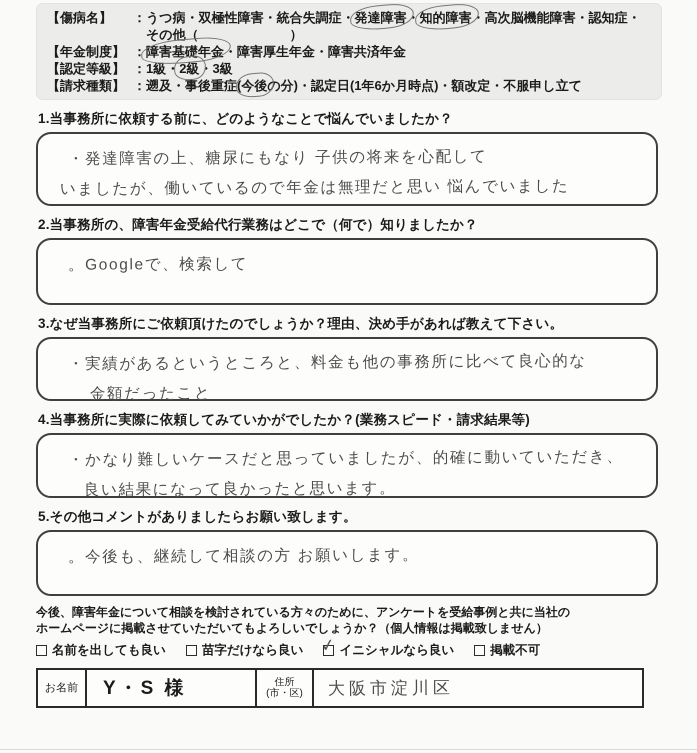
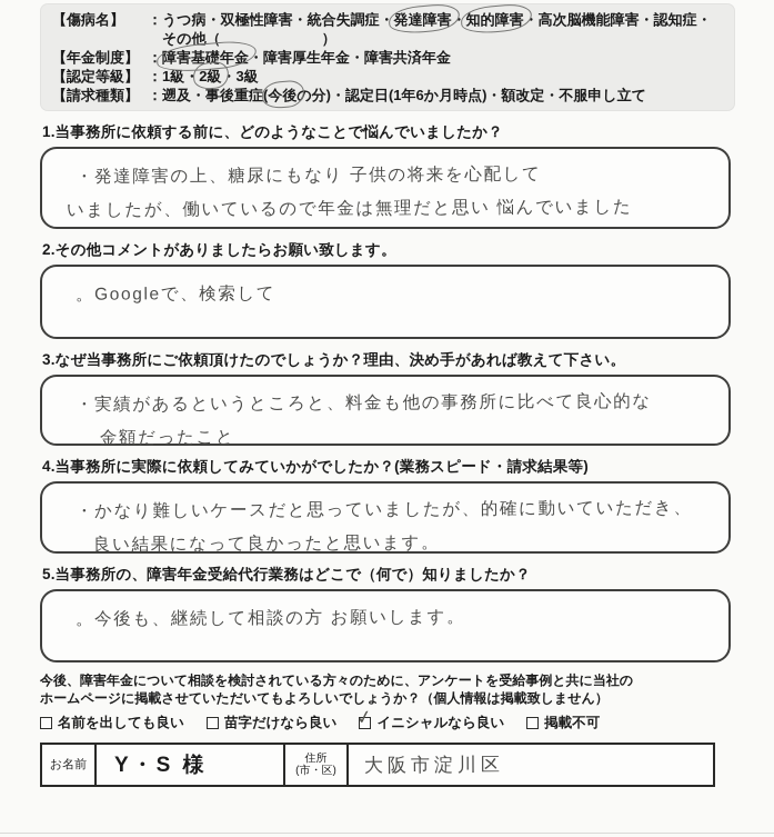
  【傷病名】
  ：
  うつ病・双極性障害・統合失調症・発達障害・知的障害・高次脳機能障害・認知症・
  その他（ ）
  【年金制度】
  ：
  障害基礎年金・障害厚生年金・障害共済年金
  【認定等級】
  ：
  1級・2級・3級
  【請求種類】
  ：
  遡及・事後重症(今後の分)・認定日(1年6か月時点)・額改定・不服申し立て
  1.当事務所に依頼する前に、どのようなことで悩んでいましたか？
  ・発達障害の上、糖尿にもなり 子供の将来を心配して
  いましたが、働いているので年金は無理だと思い 悩んでいました
- 2.当事務所の、障害年金受給代行業務はどこで（何で）知りましたか？
+ 2.その他コメントがありましたらお願い致します。
  。Googleで、検索して
  3.なぜ当事務所にご依頼頂けたのでしょうか？理由、決め手があれば教えて下さい。
  ・実績があるというところと、料金も他の事務所に比べて良心的な
  金額だったこと
  4.当事務所に実際に依頼してみていかがでしたか？(業務スピード・請求結果等)
  ・かなり難しいケースだと思っていましたが、的確に動いていただき、
  良い結果になって良かったと思います。
- 5.その他コメントがありましたらお願い致します。
+ 5.当事務所の、障害年金受給代行業務はどこで（何で）知りましたか？
  。今後も、継続して相談の方 お願いします。
  今後、障害年金について相談を検討されている方々のために、アンケートを受給事例と共に当社の
  ホームページに掲載させていただいてもよろしいでしょうか？（個人情報は掲載致しません）
  名前を出しても良い
  苗字だけなら良い
  イニシャルなら良い
  掲載不可
  お名前	Y・S 様	住所 (市・区)	大阪市淀川区
